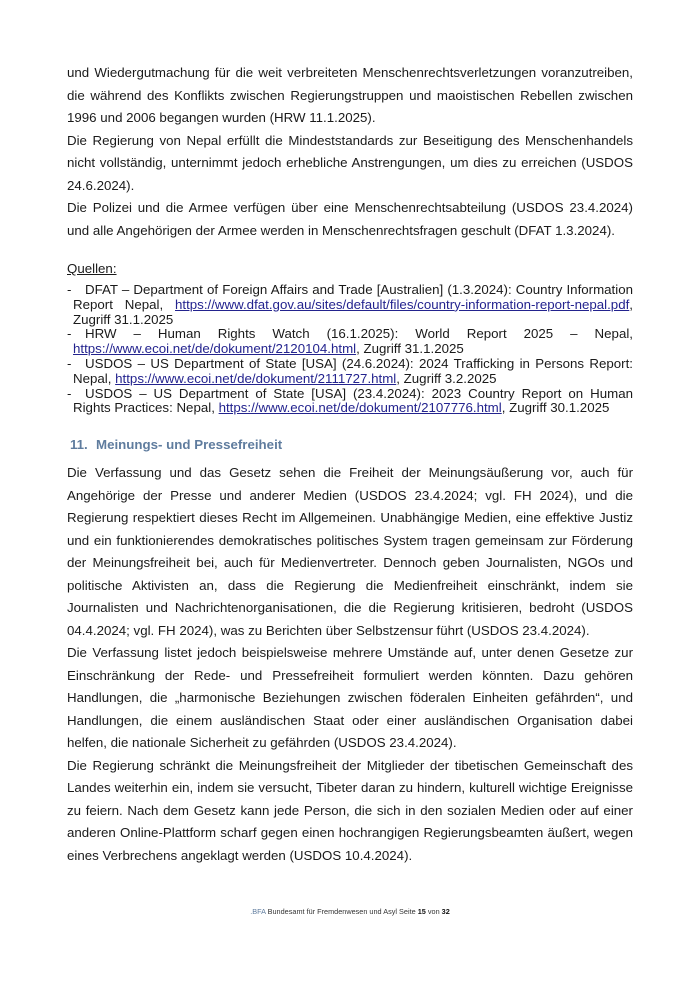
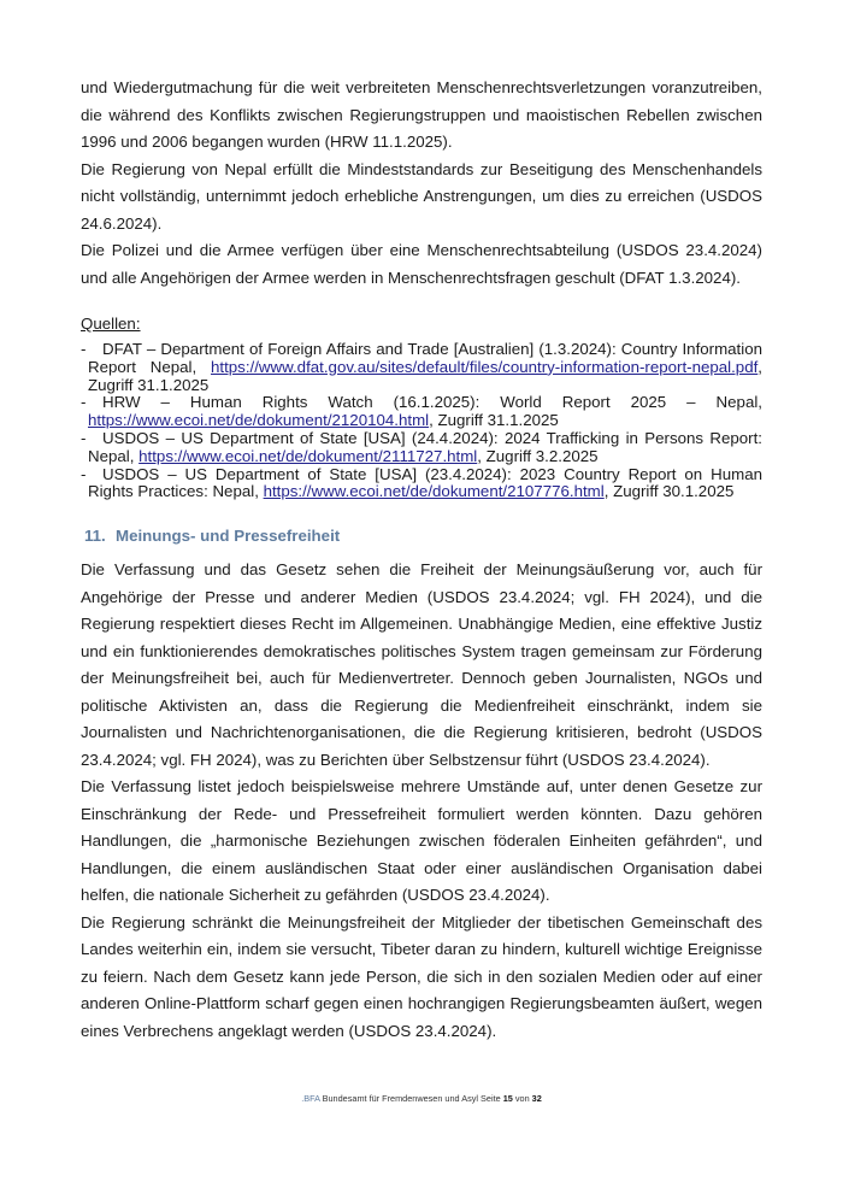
  und Wiedergutmachung für die weit verbreiteten Menschenrechtsverletzungen voranzutreiben, die während des Konflikts zwischen Regierungstruppen und maoistischen Rebellen zwischen 1996 und 2006 begangen wurden (HRW 11.1.2025).
  Die Regierung von Nepal erfüllt die Mindeststandards zur Beseitigung des Menschenhandels nicht vollständig, unternimmt jedoch erhebliche Anstrengungen, um dies zu erreichen (USDOS 24.6.2024).
  Die Polizei und die Armee verfügen über eine Menschenrechtsabteilung (USDOS 23.4.2024) und alle Angehörigen der Armee werden in Menschenrechtsfragen geschult (DFAT 1.3.2024).
  Quellen:
  - DFAT – Department of Foreign Affairs and Trade [Australien] (1.3.2024): Country Information Report Nepal, https://www.dfat.gov.au/sites/default/files/country-information-report-nepal.pdf, Zugriff 31.1.2025
  - HRW – Human Rights Watch (16.1.2025): World Report 2025 – Nepal, https://www.ecoi.net/de/dokument/2120104.html, Zugriff 31.1.2025
- - USDOS – US Department of State [USA] (24.6.2024): 2024 Trafficking in Persons Report: Nepal, https://www.ecoi.net/de/dokument/2111727.html, Zugriff 3.2.2025
+ - USDOS – US Department of State [USA] (24.4.2024): 2024 Trafficking in Persons Report: Nepal, https://www.ecoi.net/de/dokument/2111727.html, Zugriff 3.2.2025
  - USDOS – US Department of State [USA] (23.4.2024): 2023 Country Report on Human Rights Practices: Nepal, https://www.ecoi.net/de/dokument/2107776.html, Zugriff 30.1.2025
  11. Meinungs- und Pressefreiheit
- Die Verfassung und das Gesetz sehen die Freiheit der Meinungsäußerung vor, auch für Angehörige der Presse und anderer Medien (USDOS 23.4.2024; vgl. FH 2024), und die Regierung respektiert dieses Recht im Allgemeinen. Unabhängige Medien, eine effektive Justiz und ein funktionierendes demokratisches politisches System tragen gemeinsam zur Förderung der Meinungsfreiheit bei, auch für Medienvertreter. Dennoch geben Journalisten, NGOs und politische Aktivisten an, dass die Regierung die Medienfreiheit einschränkt, indem sie Journalisten und Nachrichtenorganisationen, die die Regierung kritisieren, bedroht (USDOS 04.4.2024; vgl. FH 2024), was zu Berichten über Selbstzensur führt (USDOS 23.4.2024).
+ Die Verfassung und das Gesetz sehen die Freiheit der Meinungsäußerung vor, auch für Angehörige der Presse und anderer Medien (USDOS 23.4.2024; vgl. FH 2024), und die Regierung respektiert dieses Recht im Allgemeinen. Unabhängige Medien, eine effektive Justiz und ein funktionierendes demokratisches politisches System tragen gemeinsam zur Förderung der Meinungsfreiheit bei, auch für Medienvertreter. Dennoch geben Journalisten, NGOs und politische Aktivisten an, dass die Regierung die Medienfreiheit einschränkt, indem sie Journalisten und Nachrichtenorganisationen, die die Regierung kritisieren, bedroht (USDOS 23.4.2024; vgl. FH 2024), was zu Berichten über Selbstzensur führt (USDOS 23.4.2024).
  Die Verfassung listet jedoch beispielsweise mehrere Umstände auf, unter denen Gesetze zur Einschränkung der Rede- und Pressefreiheit formuliert werden könnten. Dazu gehören Handlungen, die „harmonische Beziehungen zwischen föderalen Einheiten gefährden“, und Handlungen, die einem ausländischen Staat oder einer ausländischen Organisation dabei helfen, die nationale Sicherheit zu gefährden (USDOS 23.4.2024).
- Die Regierung schränkt die Meinungsfreiheit der Mitglieder der tibetischen Gemeinschaft des Landes weiterhin ein, indem sie versucht, Tibeter daran zu hindern, kulturell wichtige Ereignisse zu feiern. Nach dem Gesetz kann jede Person, die sich in den sozialen Medien oder auf einer anderen Online-Plattform scharf gegen einen hochrangigen Regierungsbeamten äußert, wegen eines Verbrechens angeklagt werden (USDOS 10.4.2024).
+ Die Regierung schränkt die Meinungsfreiheit der Mitglieder der tibetischen Gemeinschaft des Landes weiterhin ein, indem sie versucht, Tibeter daran zu hindern, kulturell wichtige Ereignisse zu feiern. Nach dem Gesetz kann jede Person, die sich in den sozialen Medien oder auf einer anderen Online-Plattform scharf gegen einen hochrangigen Regierungsbeamten äußert, wegen eines Verbrechens angeklagt werden (USDOS 23.4.2024).
  .BFA Bundesamt für Fremdenwesen und Asyl Seite 15 von 32
